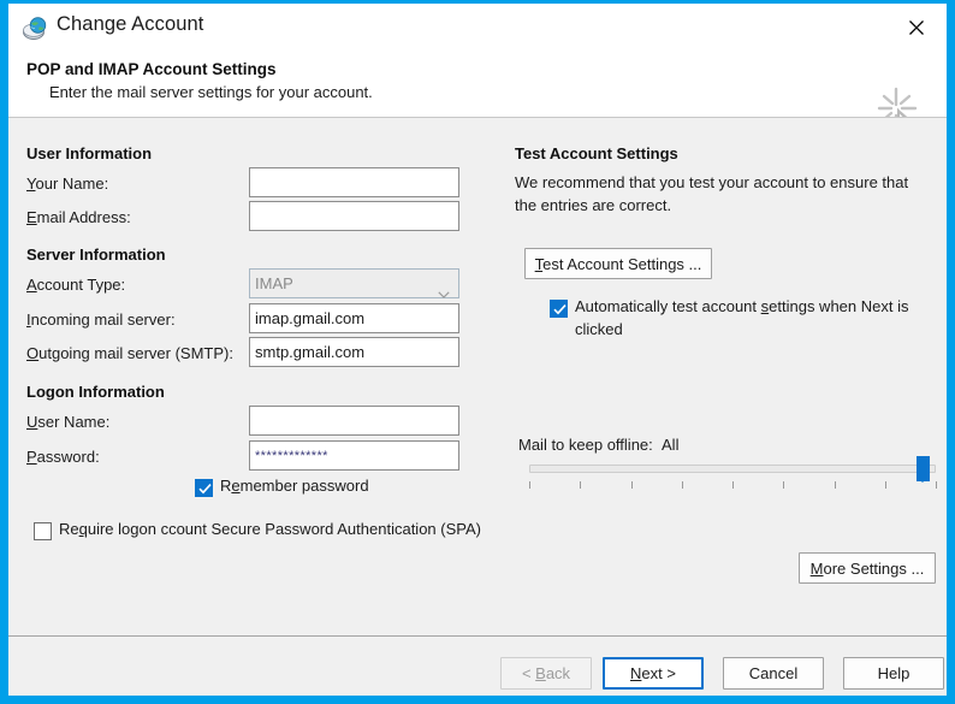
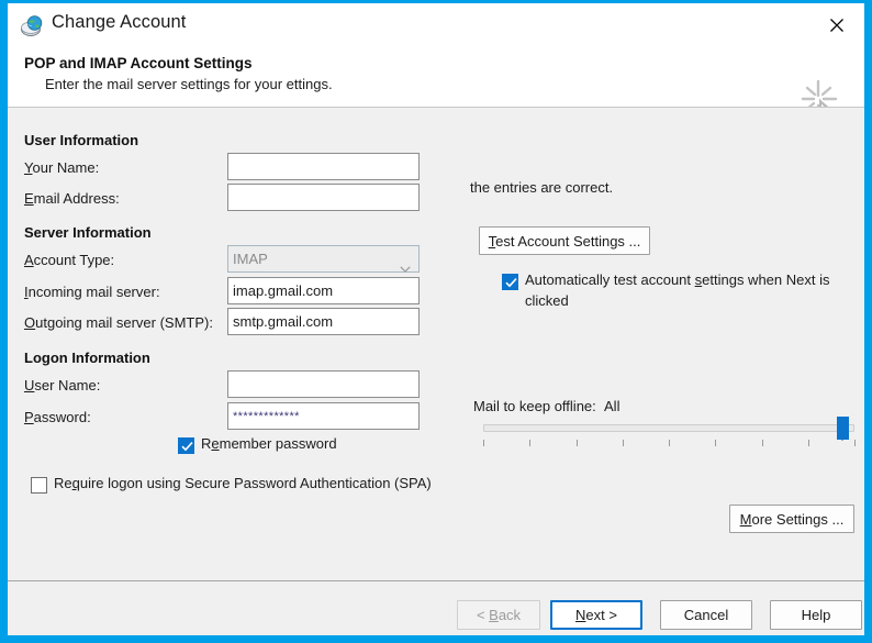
  Change Account
  POP and IMAP Account Settings
- Enter the mail server settings for your account.
+ Enter the mail server settings for your ettings.
  User Information
  Your Name:
  Email Address:
  Server Information
  Account Type:
  IMAP
  Incoming mail server:
  imap.gmail.com
  Outgoing mail server (SMTP):
  smtp.gmail.com
  Logon Information
  User Name:
  Password:
  *************
  Remember password
- Require logon ccount Secure Password Authentication (SPA)
+ Require logon using Secure Password Authentication (SPA)
- Test Account Settings
- We recommend that you test your account to ensure that
  the entries are correct.
  Test Account Settings ...
  Automatically test account settings when Next is
  clicked
  Mail to keep offline: All
  More Settings ...
  < Back
  Next >
  Cancel
  Help
